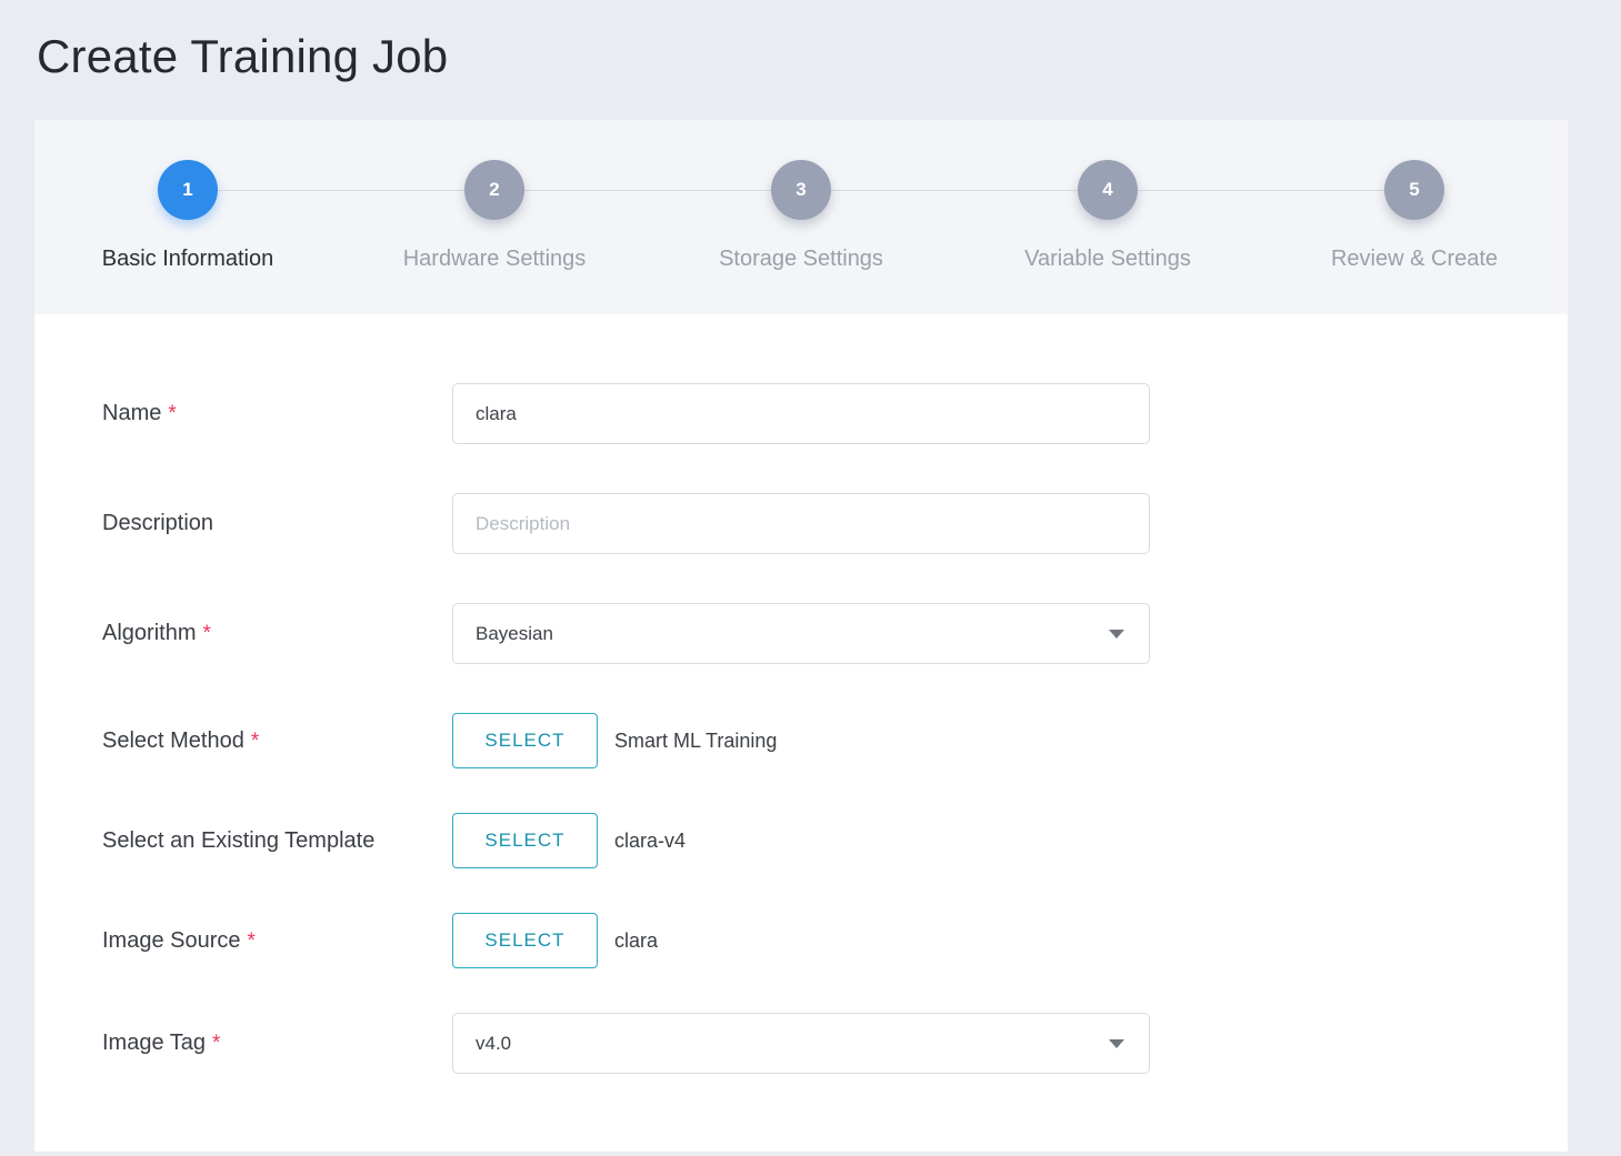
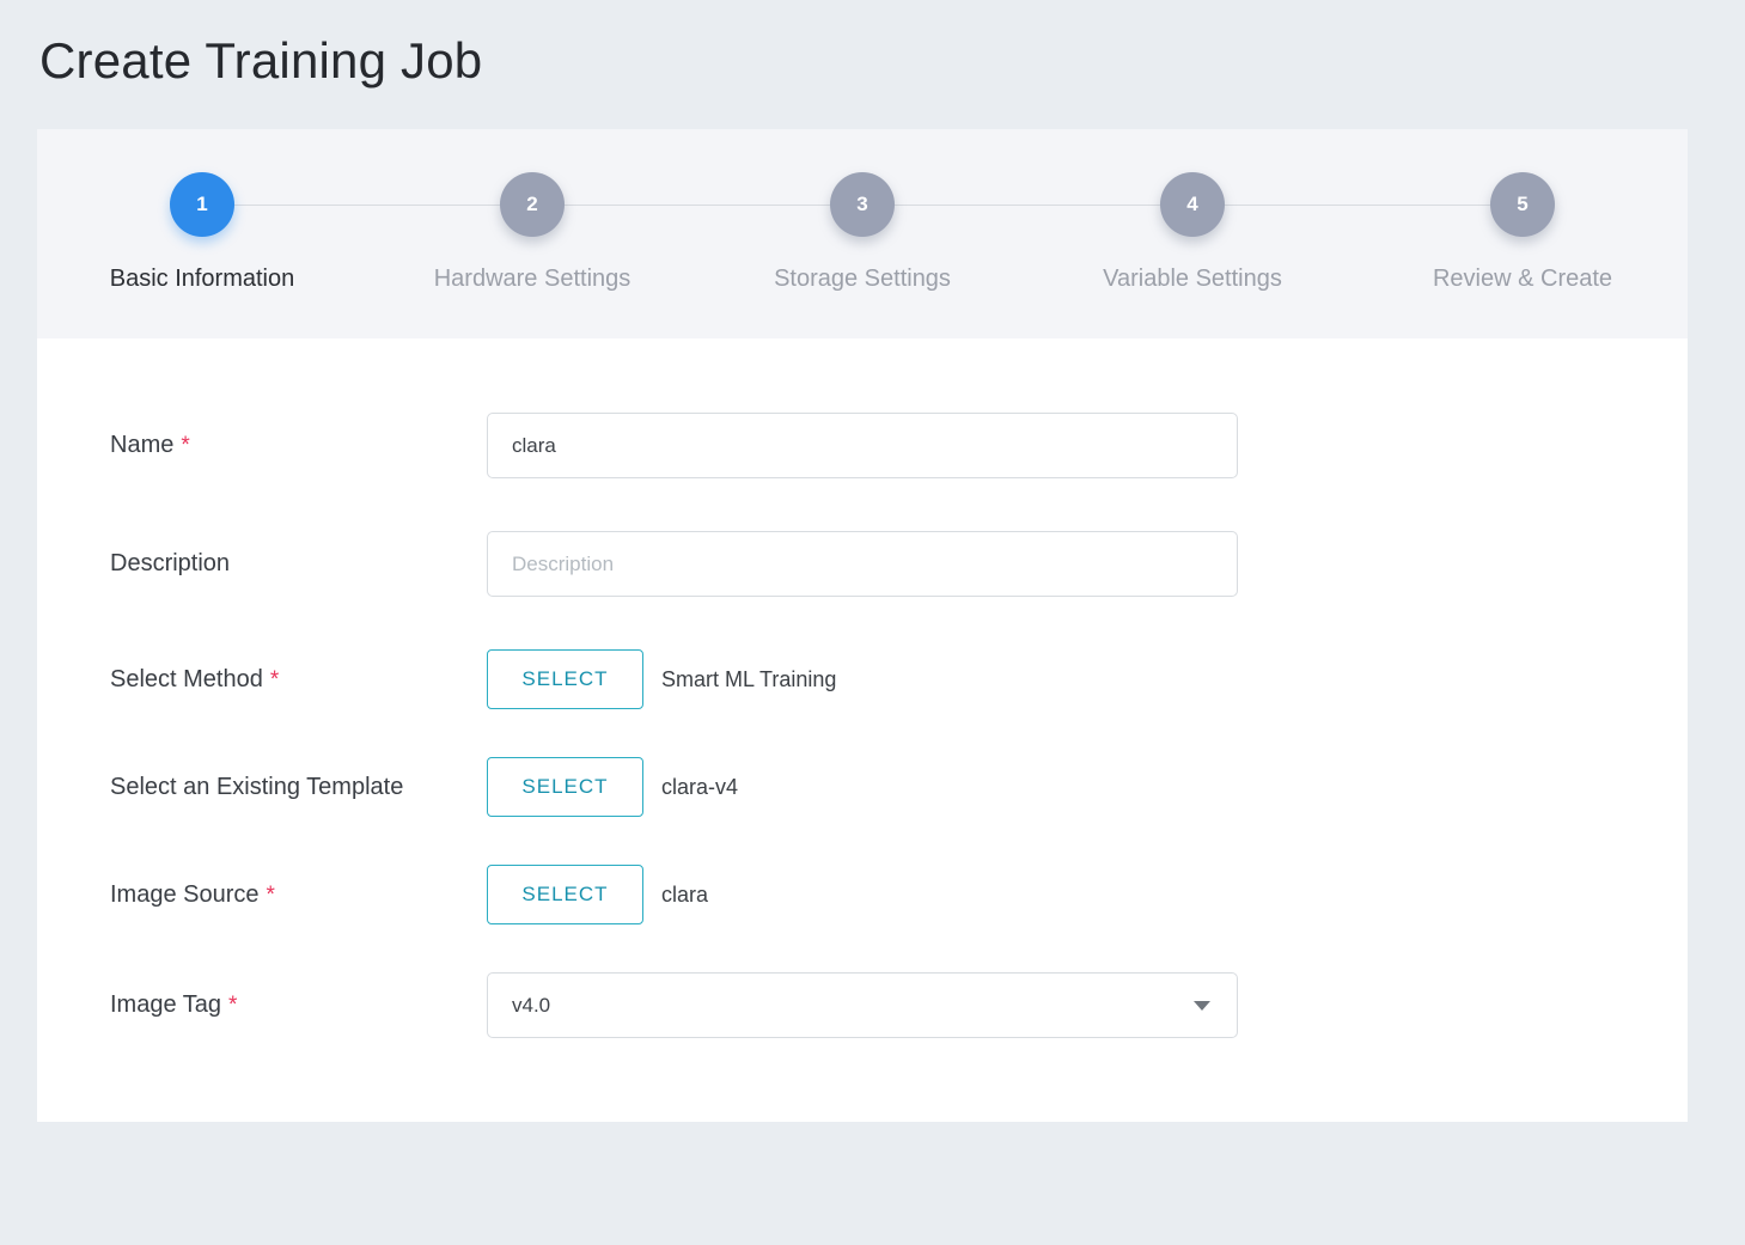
  Create Training Job
  1
  Basic Information
  2
  Hardware Settings
  3
  Storage Settings
  4
  Variable Settings
  5
  Review & Create
  Name *
  clara
  Description
  Description
- Algorithm *
- Bayesian
  Select Method *
  SELECT
  Smart ML Training
  Select an Existing Template
  SELECT
  clara-v4
  Image Source *
  SELECT
  clara
  Image Tag *
  v4.0
